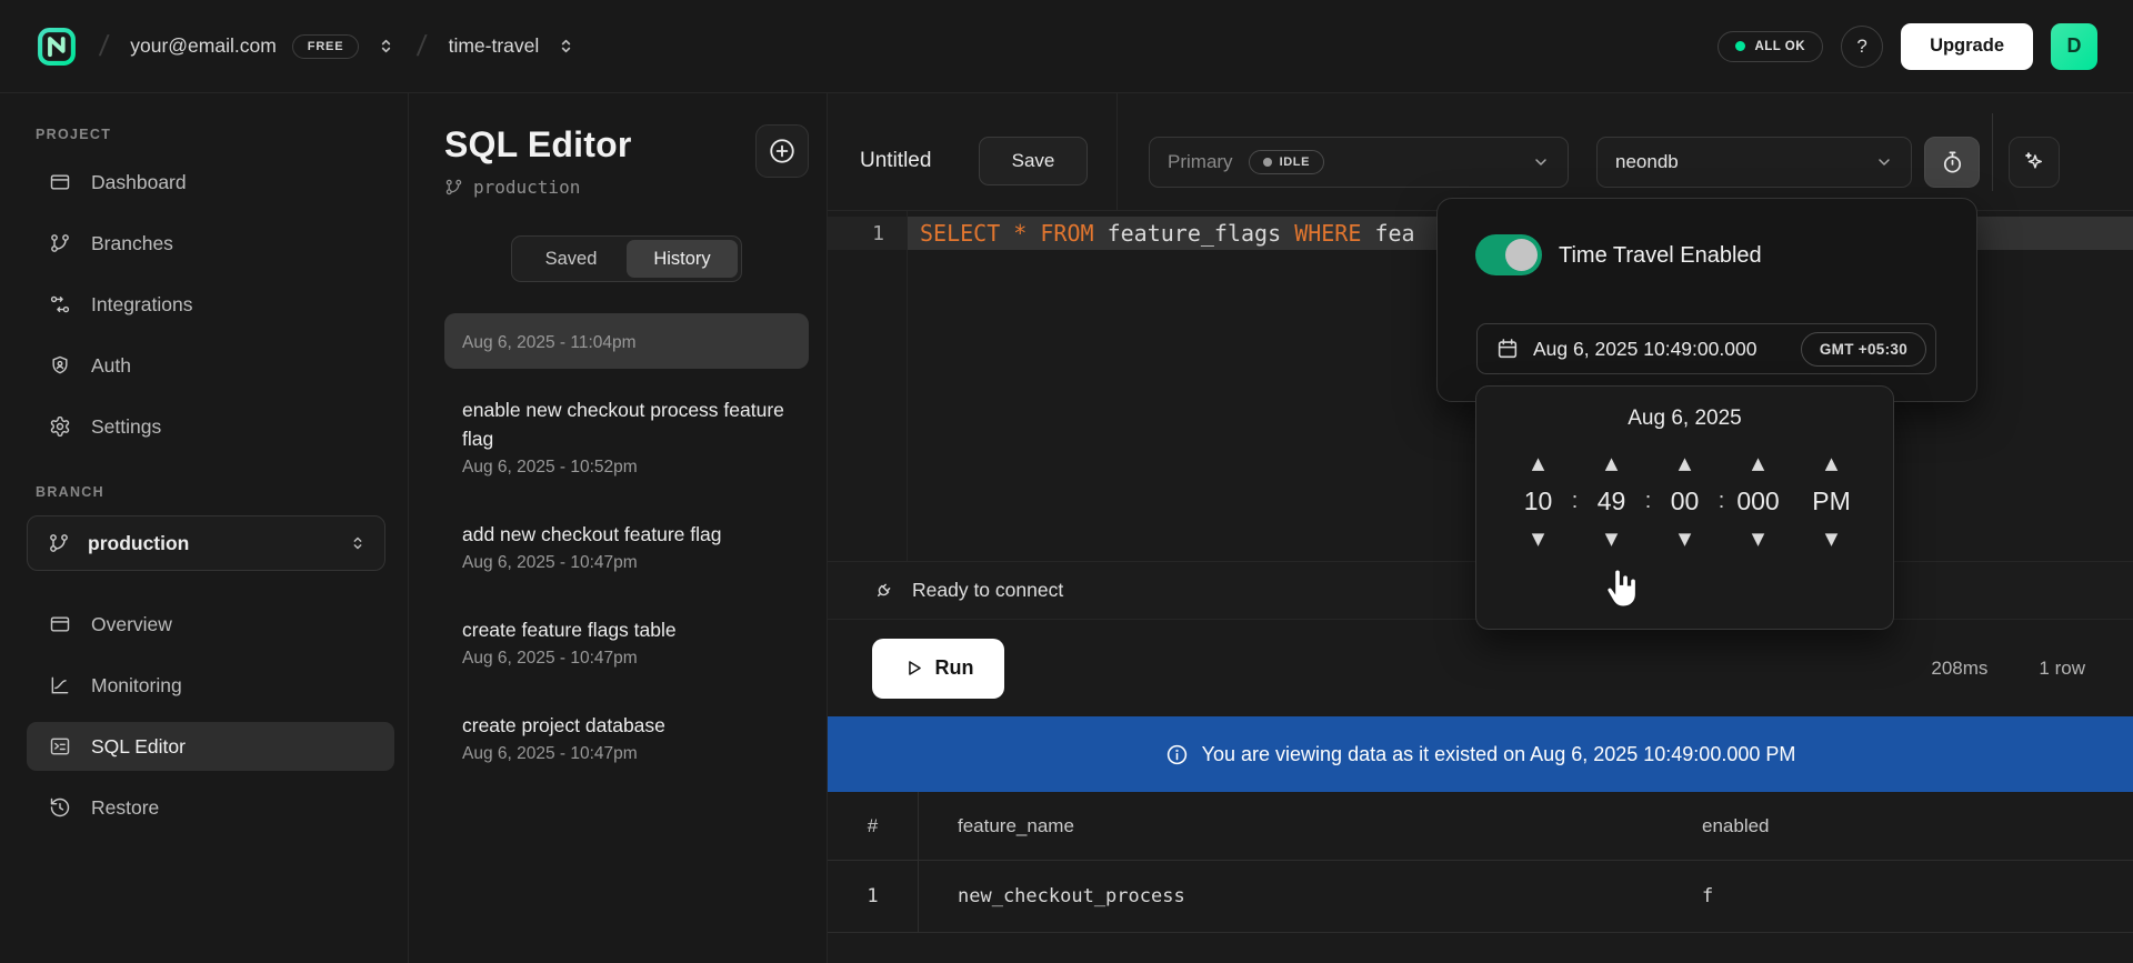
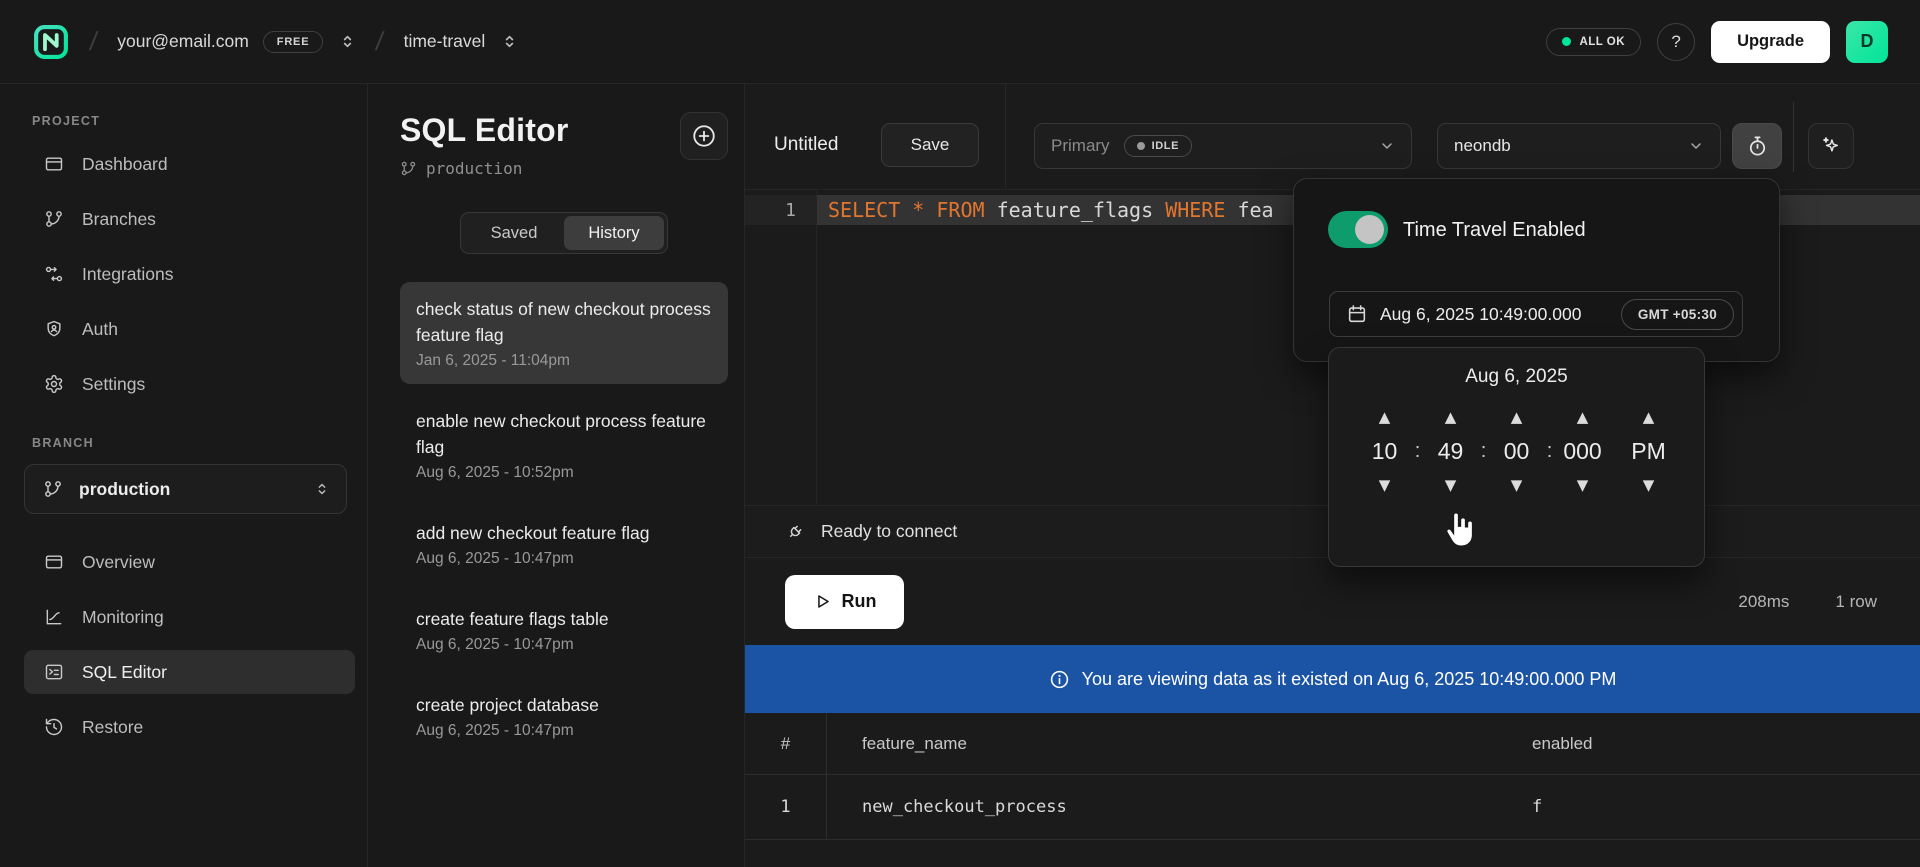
  your@email.com
  FREE
  time-travel
  ALL OK
  ?
  Upgrade
  D
  PROJECT
  Dashboard
  Branches
  Integrations
  Auth
  Settings
  BRANCH
  production
  Overview
  Monitoring
  SQL Editor
  Restore
  SQL Editor
  production
  Saved
  History
+ check status of new checkout process feature flag
- Aug 6, 2025 - 11:04pm
+ Jan 6, 2025 - 11:04pm
  enable new checkout process feature flag
  Aug 6, 2025 - 10:52pm
  add new checkout feature flag
  Aug 6, 2025 - 10:47pm
  create feature flags table
  Aug 6, 2025 - 10:47pm
  create project database
  Aug 6, 2025 - 10:47pm
  Untitled
  Save
  Primary
  IDLE
  neondb
  1
  SELECT
  *
  FROM
  feature_flags
  WHERE
  fea
  Ready to connect
  Run
  208ms
  1 row
  You are viewing data as it existed on Aug 6, 2025 10:49:00.000 PM
  #
  feature_name
  enabled
  1
  new_checkout_process
  f
  Time Travel Enabled
  Aug 6, 2025 10:49:00.000
  GMT +05:30
  Aug 6, 2025
  ▲
  10
  ▼
  :
  ▲
  49
  ▼
  :
  ▲
  00
  ▼
  :
  ▲
  000
  ▼
  ▲
  PM
  ▼
